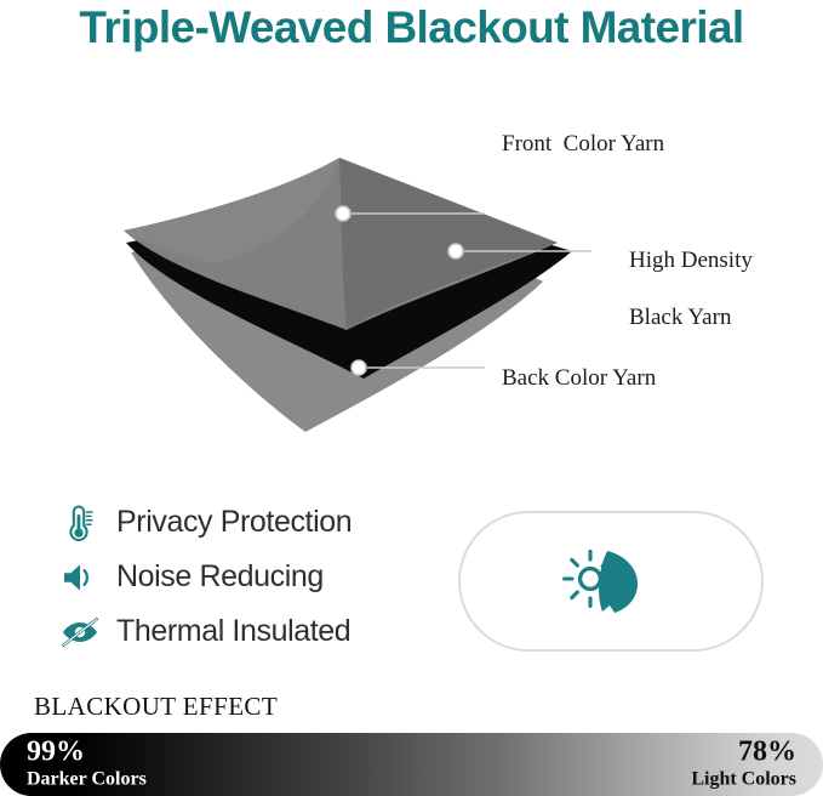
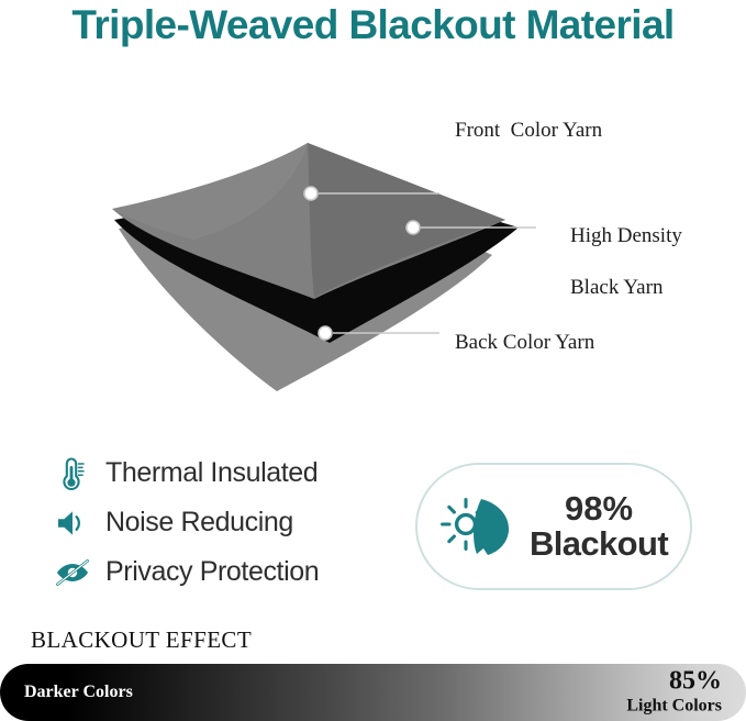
  Triple-Weaved Blackout Material
  Front Color Yarn
  High Density
  Black Yarn
  Back Color Yarn
- Privacy Protection
+ Thermal Insulated
  Noise Reducing
- Thermal Insulated
+ Privacy Protection
+ 98%
+ Blackout
  BLACKOUT EFFECT
- 99%
  Darker Colors
- 78%
+ 85%
  Light Colors
